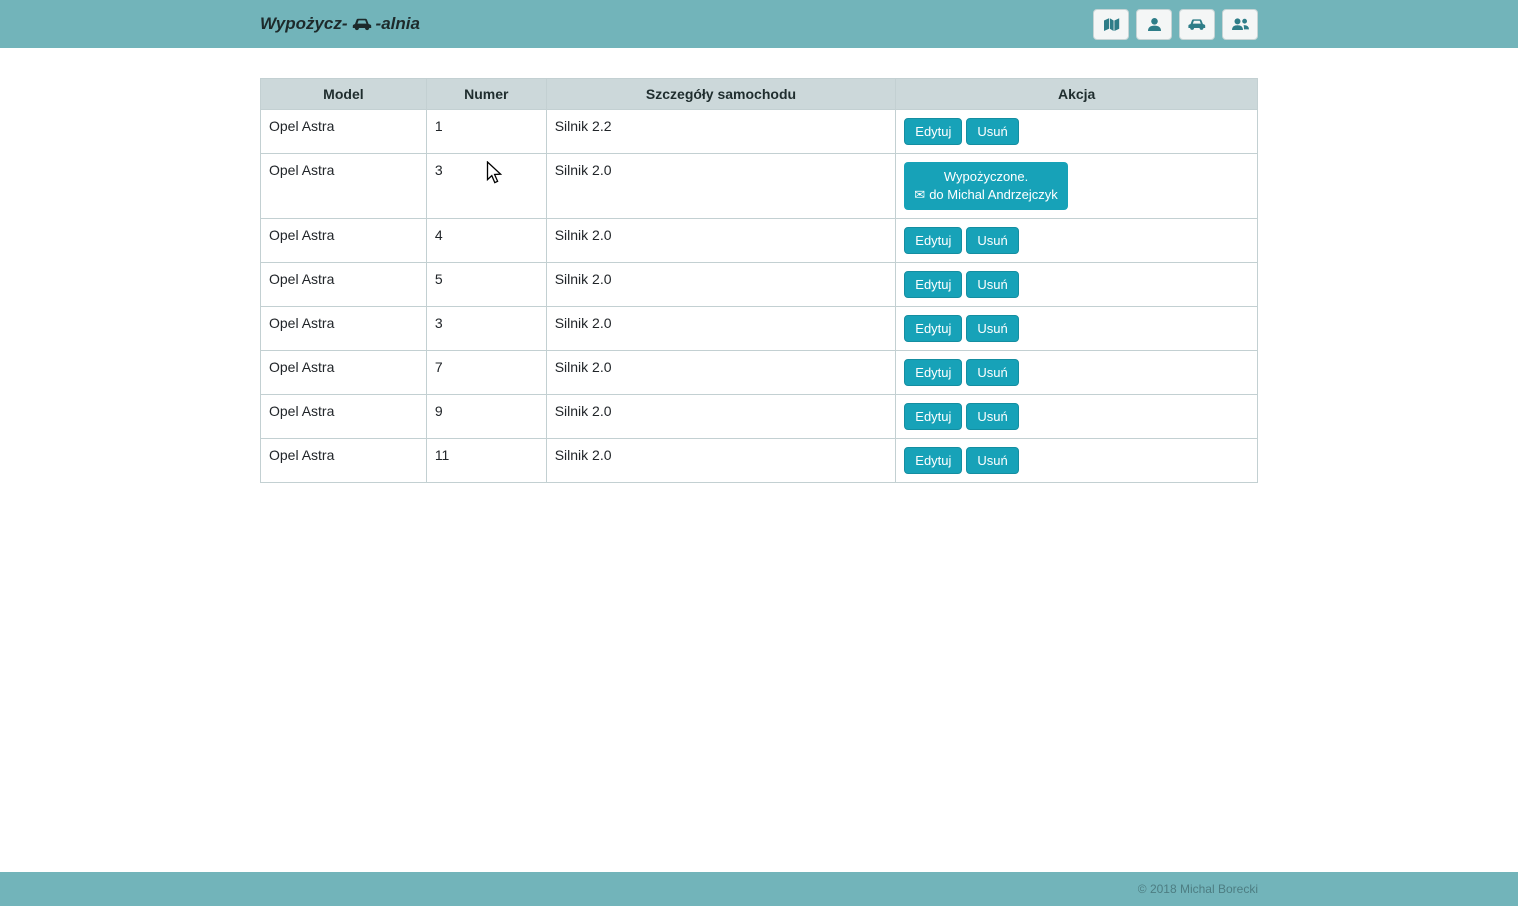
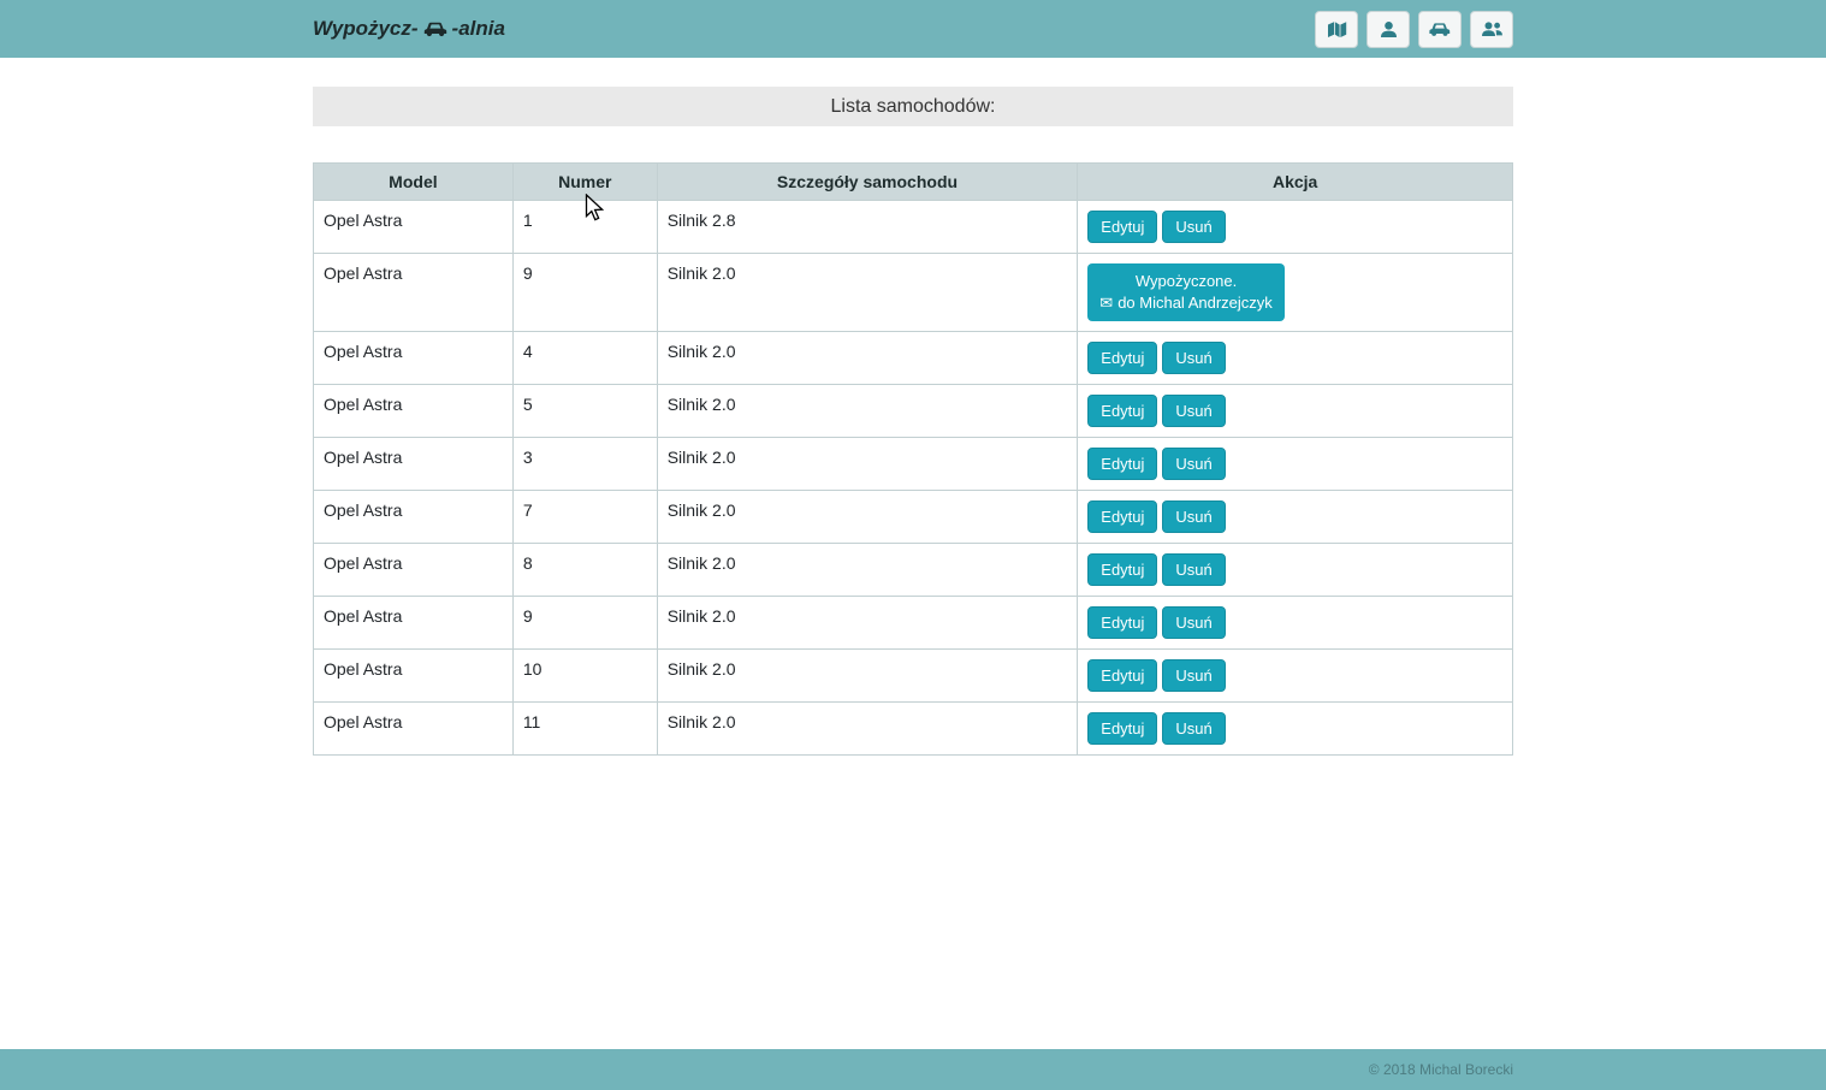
  Wypożycz-
  -alnia
+ Lista samochodów:
  Model	Numer	Szczegóły samochodu	Akcja
- Opel Astra	1	Silnik 2.2	Edytuj Usuń
+ Opel Astra	1	Silnik 2.8	Edytuj Usuń
- Opel Astra	3	Silnik 2.0	Wypożyczone.✉ do Michal Andrzejczyk
+ Opel Astra	9	Silnik 2.0	Wypożyczone.✉ do Michal Andrzejczyk
  Opel Astra	4	Silnik 2.0	Edytuj Usuń
  Opel Astra	5	Silnik 2.0	Edytuj Usuń
  Opel Astra	3	Silnik 2.0	Edytuj Usuń
  Opel Astra	7	Silnik 2.0	Edytuj Usuń
+ Opel Astra	8	Silnik 2.0	Edytuj Usuń
  Opel Astra	9	Silnik 2.0	Edytuj Usuń
+ Opel Astra	10	Silnik 2.0	Edytuj Usuń
  Opel Astra	11	Silnik 2.0	Edytuj Usuń
  © 2018 Michal Borecki
